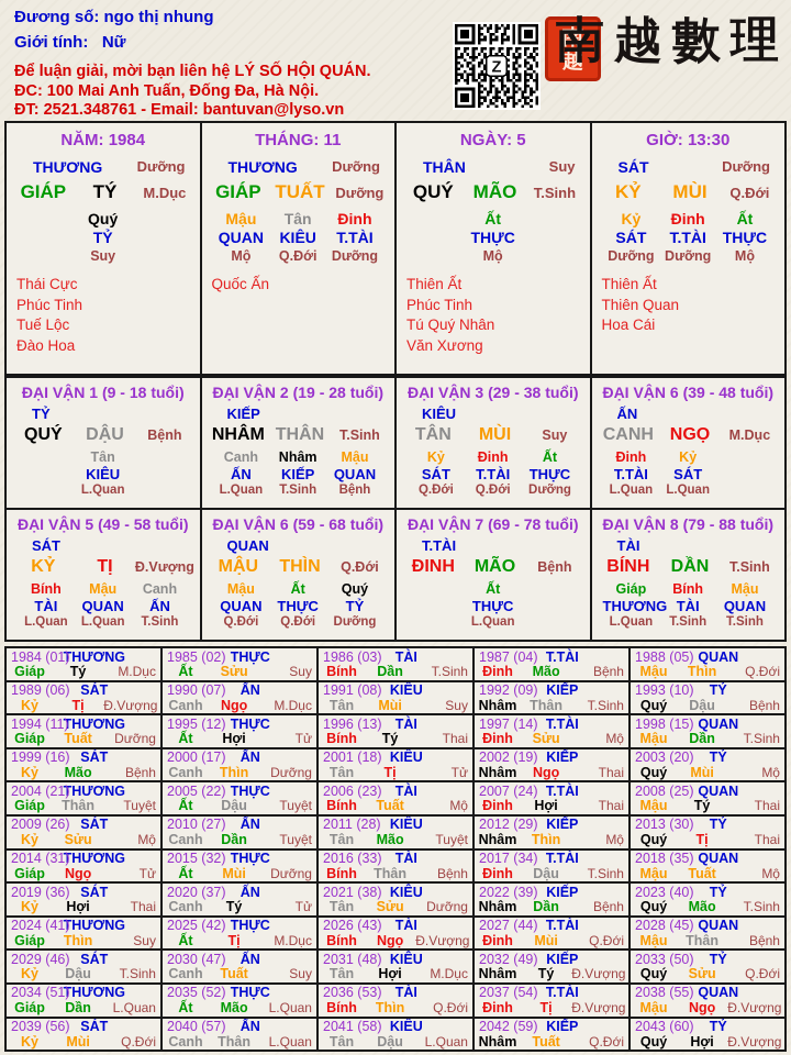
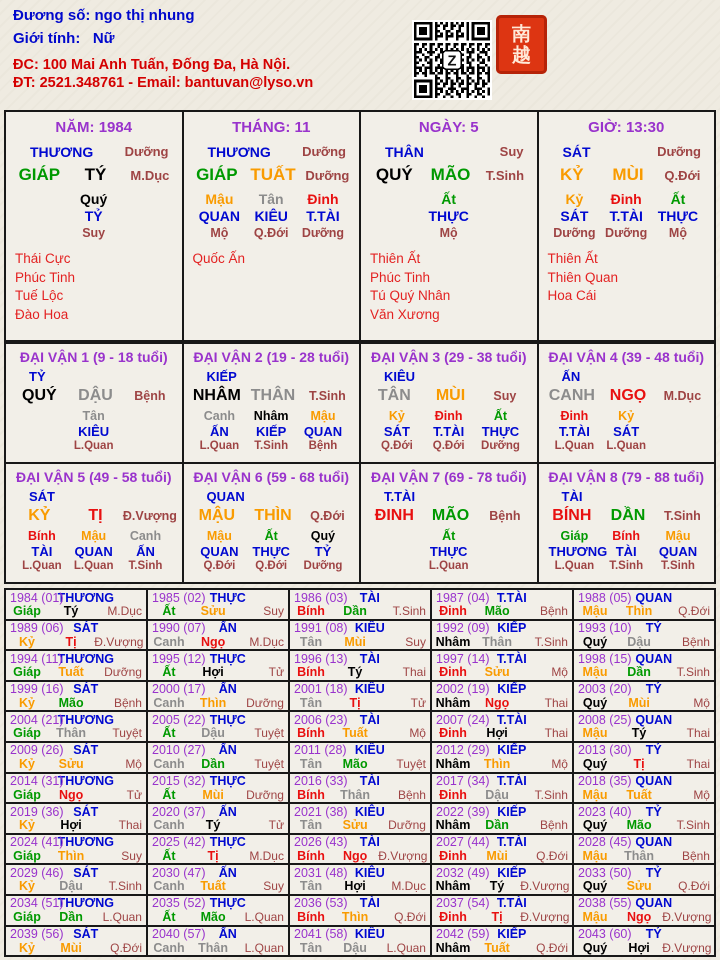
  Đương số: ngo thị nhung
  Giới tính: Nữ
- Để luận giải, mời bạn liên hệ LÝ SỐ HỘI QUÁN.
  ĐC: 100 Mai Anh Tuấn, Đống Đa, Hà Nội.
  ĐT: 2521.348761 - Email: bantuvan@lyso.vn
  Z
  南越
- 南越數理
  NĂM: 1984
  THƯƠNG
  Dưỡng
  GIÁP
  TÝ
  M.Dục
  Quý
  TỶ
  Suy
  Thái Cực
  Phúc Tinh
  Tuế Lộc
  Đào Hoa
  THÁNG: 11
  THƯƠNG
  Dưỡng
  GIÁP
  TUẤT
  Dưỡng
  Mậu
  QUAN
  Mộ
  Tân
  KIÊU
  Q.Đới
  Đinh
  T.TÀI
  Dưỡng
  Quốc Ấn
  NGÀY: 5
  THÂN
  Suy
  QUÝ
  MÃO
  T.Sinh
  Ất
  THỰC
  Mộ
  Thiên Ất
  Phúc Tinh
  Tú Quý Nhân
  Văn Xương
  GIỜ: 13:30
  SÁT
  Dưỡng
  KỶ
  MÙI
  Q.Đới
  Kỷ
  SÁT
  Dưỡng
  Đinh
  T.TÀI
  Dưỡng
  Ất
  THỰC
  Mộ
  Thiên Ất
  Thiên Quan
  Hoa Cái
  ĐẠI VẬN 1 (9 - 18 tuổi)
  TỶ
  QUÝ
  DẬU
  Bệnh
  Tân
  KIÊU
  L.Quan
  ĐẠI VẬN 2 (19 - 28 tuổi)
  KIẾP
  NHÂM
  THÂN
  T.Sinh
  Canh
  ẤN
  L.Quan
  Nhâm
  KIẾP
  T.Sinh
  Mậu
  QUAN
  Bệnh
  ĐẠI VẬN 3 (29 - 38 tuổi)
  KIÊU
  TÂN
  MÙI
  Suy
  Kỷ
  SÁT
  Q.Đới
  Đinh
  T.TÀI
  Q.Đới
  Ất
  THỰC
  Dưỡng
- ĐẠI VẬN 6 (39 - 48 tuổi)
+ ĐẠI VẬN 4 (39 - 48 tuổi)
  ẤN
  CANH
  NGỌ
  M.Dục
  Đinh
  T.TÀI
  L.Quan
  Kỷ
  SÁT
  L.Quan
  ĐẠI VẬN 5 (49 - 58 tuổi)
  SÁT
  KỶ
  TỊ
  Đ.Vượng
  Bính
  TÀI
  L.Quan
  Mậu
  QUAN
  L.Quan
  Canh
  ẤN
  T.Sinh
  ĐẠI VẬN 6 (59 - 68 tuổi)
  QUAN
  MẬU
  THÌN
  Q.Đới
  Mậu
  QUAN
  Q.Đới
  Ất
  THỰC
  Q.Đới
  Quý
  TỶ
  Dưỡng
  ĐẠI VẬN 7 (69 - 78 tuổi)
  T.TÀI
  ĐINH
  MÃO
  Bệnh
  Ất
  THỰC
  L.Quan
  ĐẠI VẬN 8 (79 - 88 tuổi)
  TÀI
  BÍNH
  DẦN
  T.Sinh
  Giáp
  THƯƠN
  L.Quan
  Bính
  TÀI
  T.Sinh
  Mậu
  QUAN
  T.Sinh
  1984 (01)
  THƯƠNG
  Giáp
  Tý
  M.Dục
  1985 (02)
  THỰC
  Ất
  Sửu
  Suy
  1986 (03)
  TÀI
  Bính
  Dần
  T.Sinh
  1987 (04)
  T.TÀI
  Đinh
  Mão
  Bệnh
  1988 (05)
  QUAN
  Mậu
  Thìn
  Q.Đới
  1989 (06)
  SÁT
  Kỷ
  Tị
  Đ.Vượng
  1990 (07)
  ẤN
  Canh
  Ngọ
  M.Dục
  1991 (08)
  KIÊU
  Tân
  Mùi
  Suy
  1992 (09)
  KIẾP
  Nhâm
  Thân
  T.Sinh
  1993 (10)
  TỶ
  Quý
  Dậu
  Bệnh
  1994 (11)
  THƯƠNG
  Giáp
  Tuất
  Dưỡng
  1995 (12)
  THỰC
  Ất
  Hợi
  Tử
  1996 (13)
  TÀI
  Bính
  Tý
  Thai
  1997 (14)
  T.TÀI
  Đinh
  Sửu
  Mộ
  1998 (15)
  QUAN
  Mậu
  Dần
  T.Sinh
  1999 (16)
  SÁT
  Kỷ
  Mão
  Bệnh
  2000 (17)
  ẤN
  Canh
  Thìn
  Dưỡng
  2001 (18)
  KIÊU
  Tân
  Tị
  Tử
  2002 (19)
  KIẾP
  Nhâm
  Ngọ
  Thai
  2003 (20)
  TỶ
  Quý
  Mùi
  Mộ
  2004 (21)
  THƯƠNG
  Giáp
  Thân
  Tuyệt
  2005 (22)
  THỰC
  Ất
  Dậu
  Tuyệt
  2006 (23)
  TÀI
  Bính
  Tuất
  Mộ
  2007 (24)
  T.TÀI
  Đinh
  Hợi
  Thai
  2008 (25)
  QUAN
  Mậu
  Tý
  Thai
  2009 (26)
  SÁT
  Kỷ
  Sửu
  Mộ
  2010 (27)
  ẤN
  Canh
  Dần
  Tuyệt
  2011 (28)
  KIÊU
  Tân
  Mão
  Tuyệt
  2012 (29)
  KIẾP
  Nhâm
  Thìn
  Mộ
  2013 (30)
  TỶ
  Quý
  Tị
  Thai
  2014 (31)
  THƯƠNG
  Giáp
  Ngọ
  Tử
  2015 (32)
  THỰC
  Ất
  Mùi
  Dưỡng
  2016 (33)
  TÀI
  Bính
  Thân
  Bệnh
  2017 (34)
  T.TÀI
  Đinh
  Dậu
  T.Sinh
  2018 (35)
  QUAN
  Mậu
  Tuất
  Mộ
  2019 (36)
  SÁT
  Kỷ
  Hợi
  Thai
  2020 (37)
  ẤN
  Canh
  Tý
  Tử
  2021 (38)
  KIÊU
  Tân
  Sửu
  Dưỡng
  2022 (39)
  KIẾP
  Nhâm
  Dần
  Bệnh
  2023 (40)
  TỶ
  Quý
  Mão
  T.Sinh
  2024 (41)
  THƯƠNG
  Giáp
  Thìn
  Suy
  2025 (42)
  THỰC
  Ất
  Tị
  M.Dục
  2026 (43)
  TÀI
  Bính
  Ngọ
  Đ.Vượng
  2027 (44)
  T.TÀI
  Đinh
  Mùi
  Q.Đới
  2028 (45)
  QUAN
  Mậu
  Thân
  Bệnh
  2029 (46)
  SÁT
  Kỷ
  Dậu
  T.Sinh
  2030 (47)
  ẤN
  Canh
  Tuất
  Suy
  2031 (48)
  KIÊU
  Tân
  Hợi
  M.Dục
  2032 (49)
  KIẾP
  Nhâm
  Tý
  Đ.Vượng
  2033 (50)
  TỶ
  Quý
  Sửu
  Q.Đới
  2034 (51)
  THƯƠNG
  Giáp
  Dần
  L.Quan
  2035 (52)
  THỰC
  Ất
  Mão
  L.Quan
  2036 (53)
  TÀI
  Bính
  Thìn
  Q.Đới
  2037 (54)
  T.TÀI
  Đinh
  Tị
  Đ.Vượng
  2038 (55)
  QUAN
  Mậu
  Ngọ
  Đ.Vượng
  2039 (56)
  SÁT
  Kỷ
  Mùi
  Q.Đới
  2040 (57)
  ẤN
  Canh
  Thân
  L.Quan
  2041 (58)
  KIÊU
  Tân
  Dậu
  L.Quan
  2042 (59)
  KIẾP
  Nhâm
  Tuất
  Q.Đới
  2043 (60)
  TỶ
  Quý
  Hợi
  Đ.Vượng
